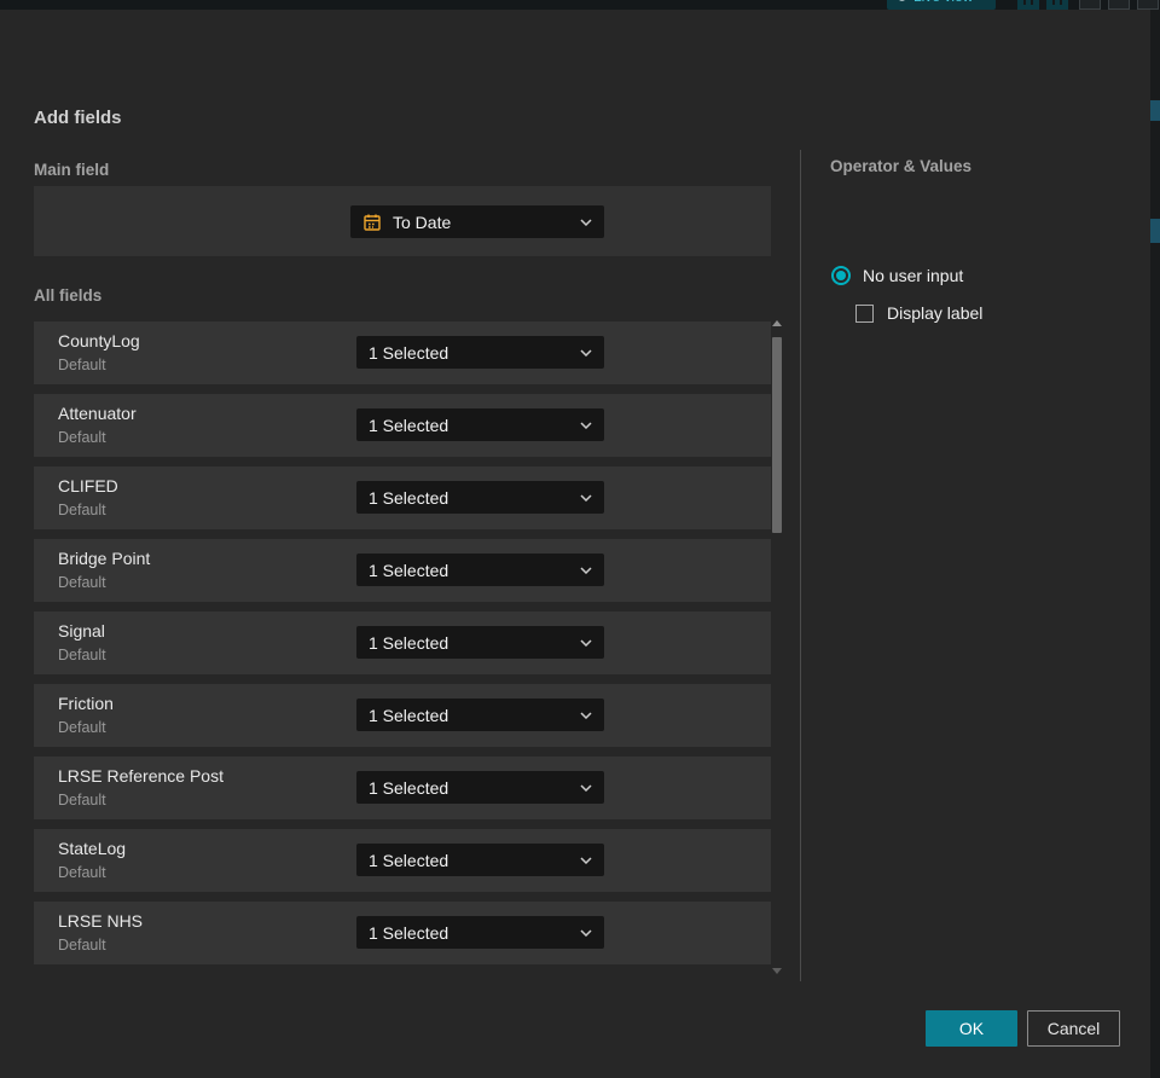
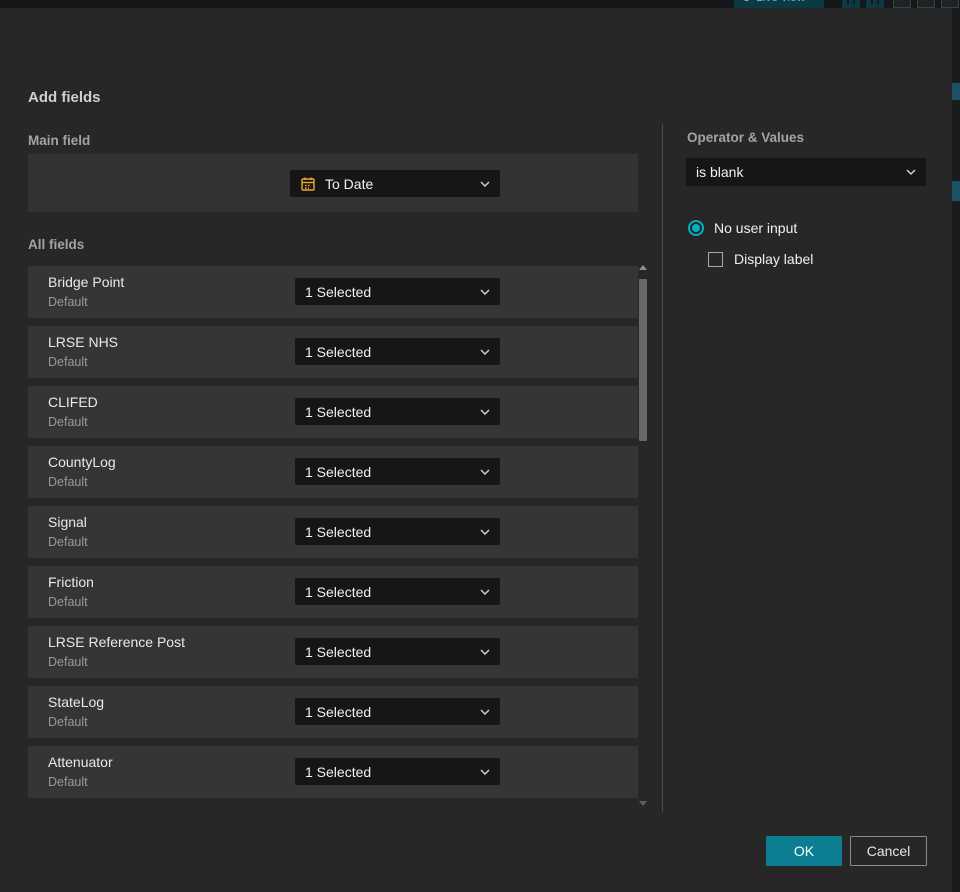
  Add fields
  Main field
  To Date
  All fields
- CountyLog
+ Bridge Point
  Default
  1 Selected
- Attenuator
+ LRSE NHS
  Default
  1 Selected
  CLIFED
  Default
  1 Selected
- Bridge Point
+ CountyLog
  Default
  1 Selected
  Signal
  Default
  1 Selected
  Friction
  Default
  1 Selected
  LRSE Reference Post
  Default
  1 Selected
  StateLog
  Default
  1 Selected
- LRSE NHS
+ Attenuator
  Default
  1 Selected
  Operator & Values
+ is blank
  No user input
  Display label
  OK
  Cancel
